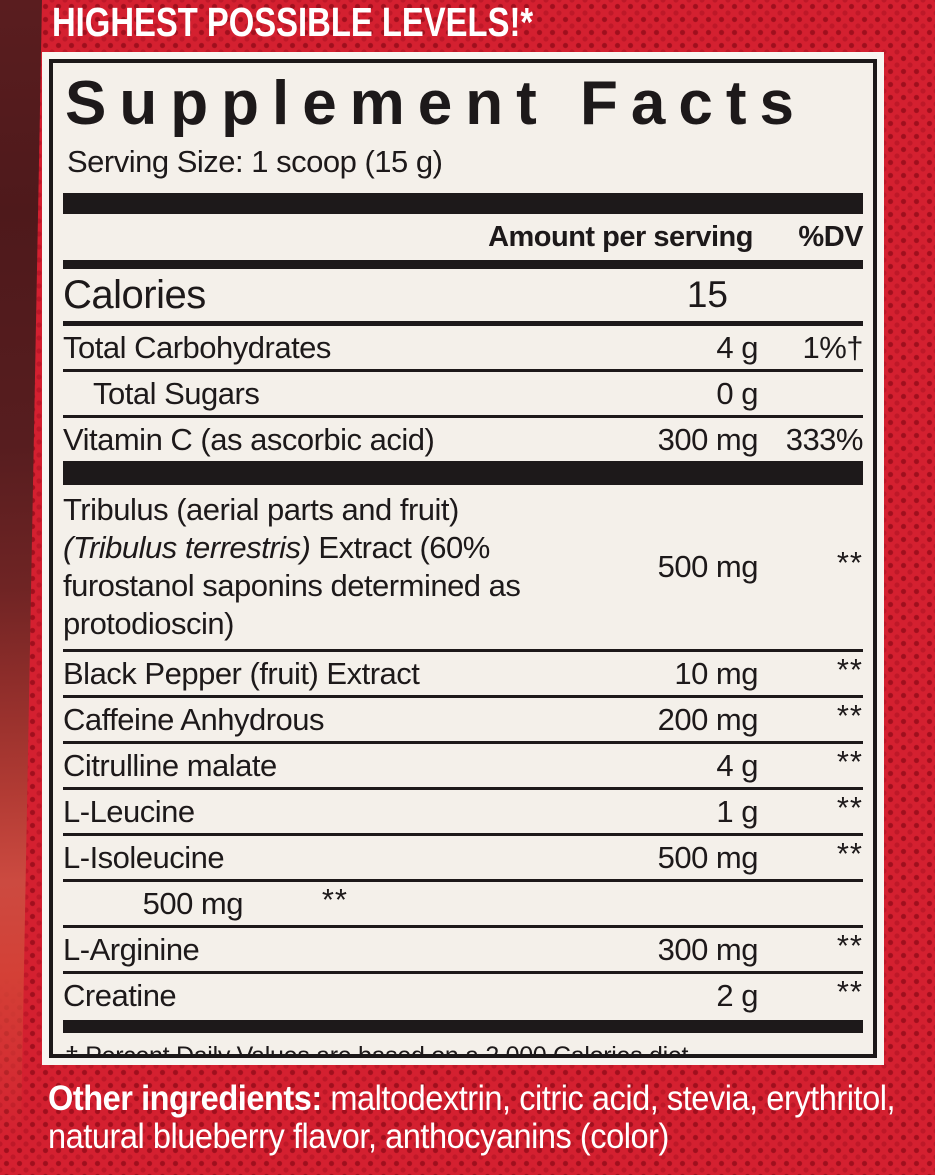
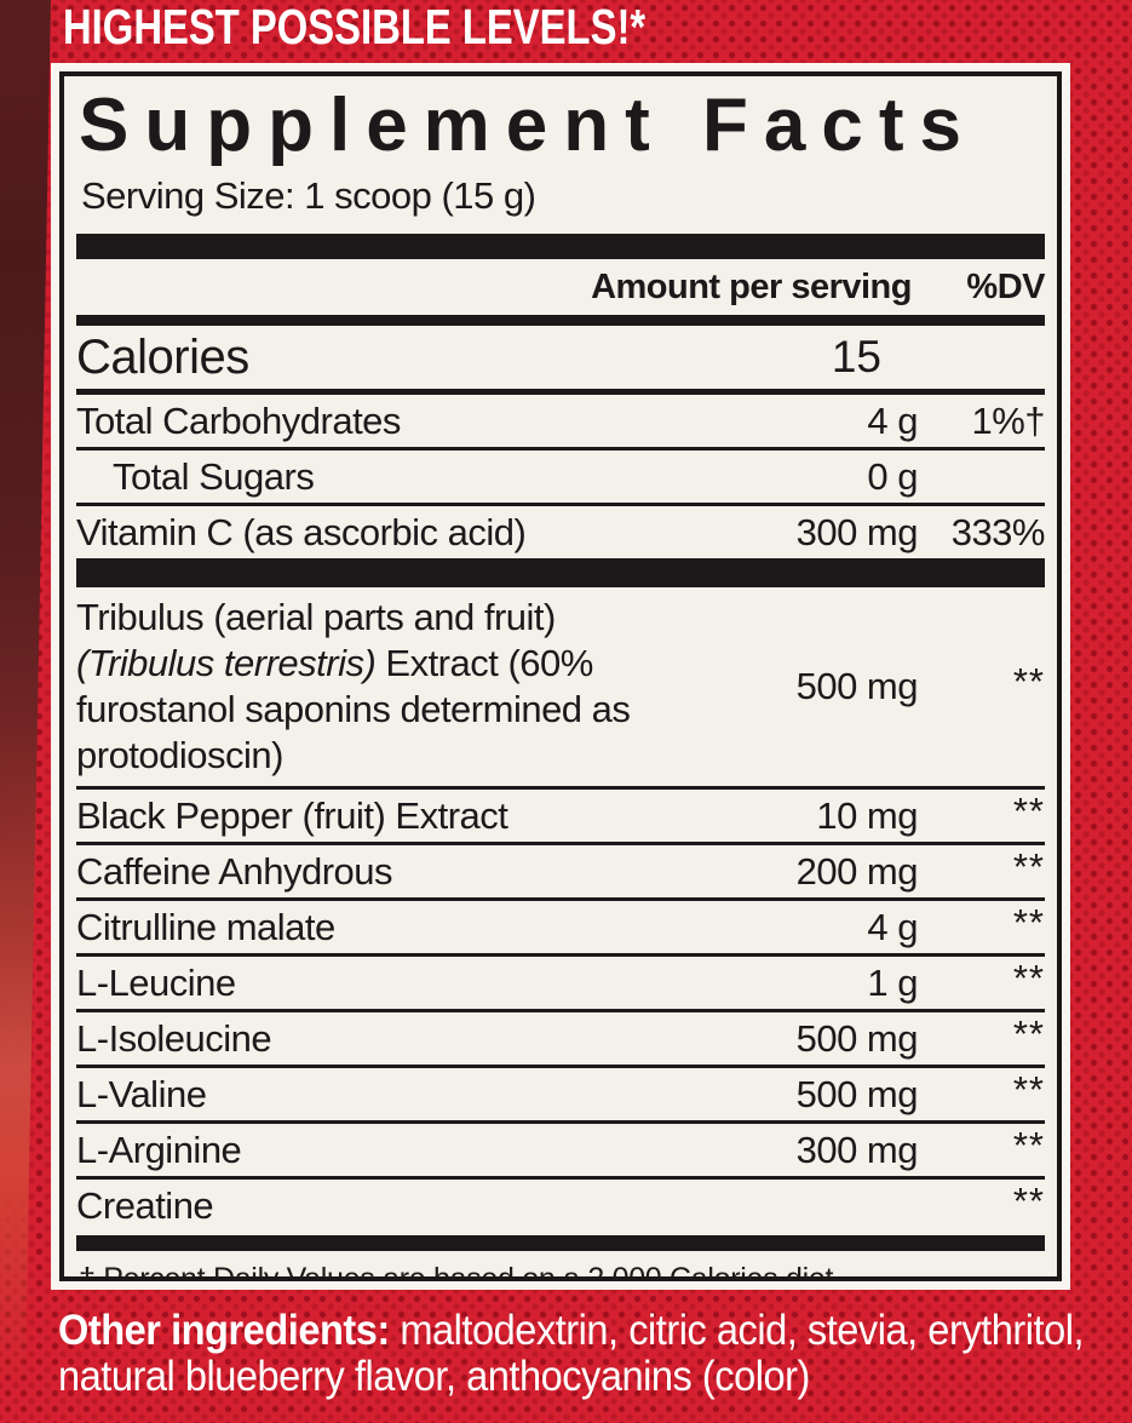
  HIGHEST POSSIBLE LEVELS!*
  Supplement Facts
  Serving Size: 1 scoop (15 g)
  Amount per serving
  %DV
  Calories
  15
  Total Carbohydrates
  4 g
  1%†
  Total Sugars
  0 g
  Vitamin C (as ascorbic acid)
  300 mg
  333%
  Tribulus (aerial parts and fruit) (Tribulus terrestris) Extract (60% furostanol saponins determined as protodioscin)
  500 mg
  **
  Black Pepper (fruit) Extract
  10 mg
  **
  Caffeine Anhydrous
  200 mg
  **
  Citrulline malate
  4 g
  **
  L-Leucine
  1 g
  **
  L-Isoleucine
  500 mg
  **
+ L-Valine
  500 mg
  **
  L-Arginine
  300 mg
  **
  Creatine
- 2 g
  **
  Other ingredients: maltodextrin, citric acid, stevia, erythritol, natural blueberry flavor, anthocyanins (color)
